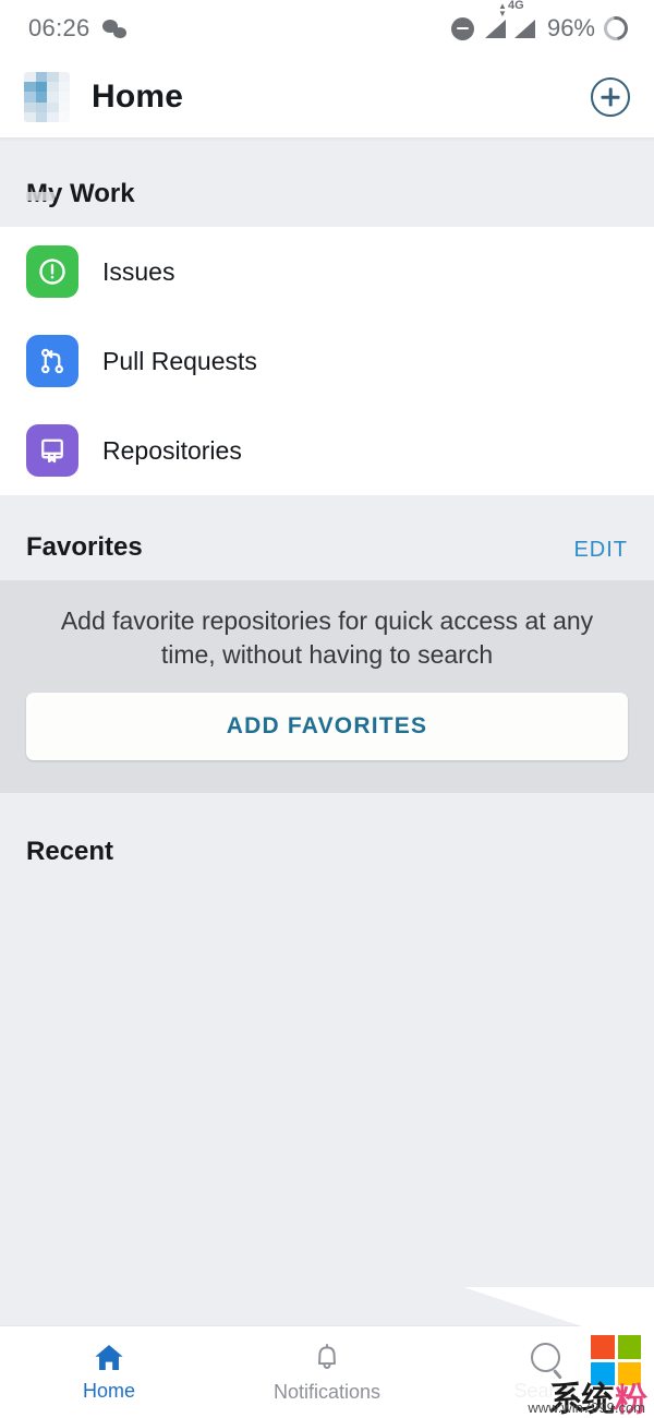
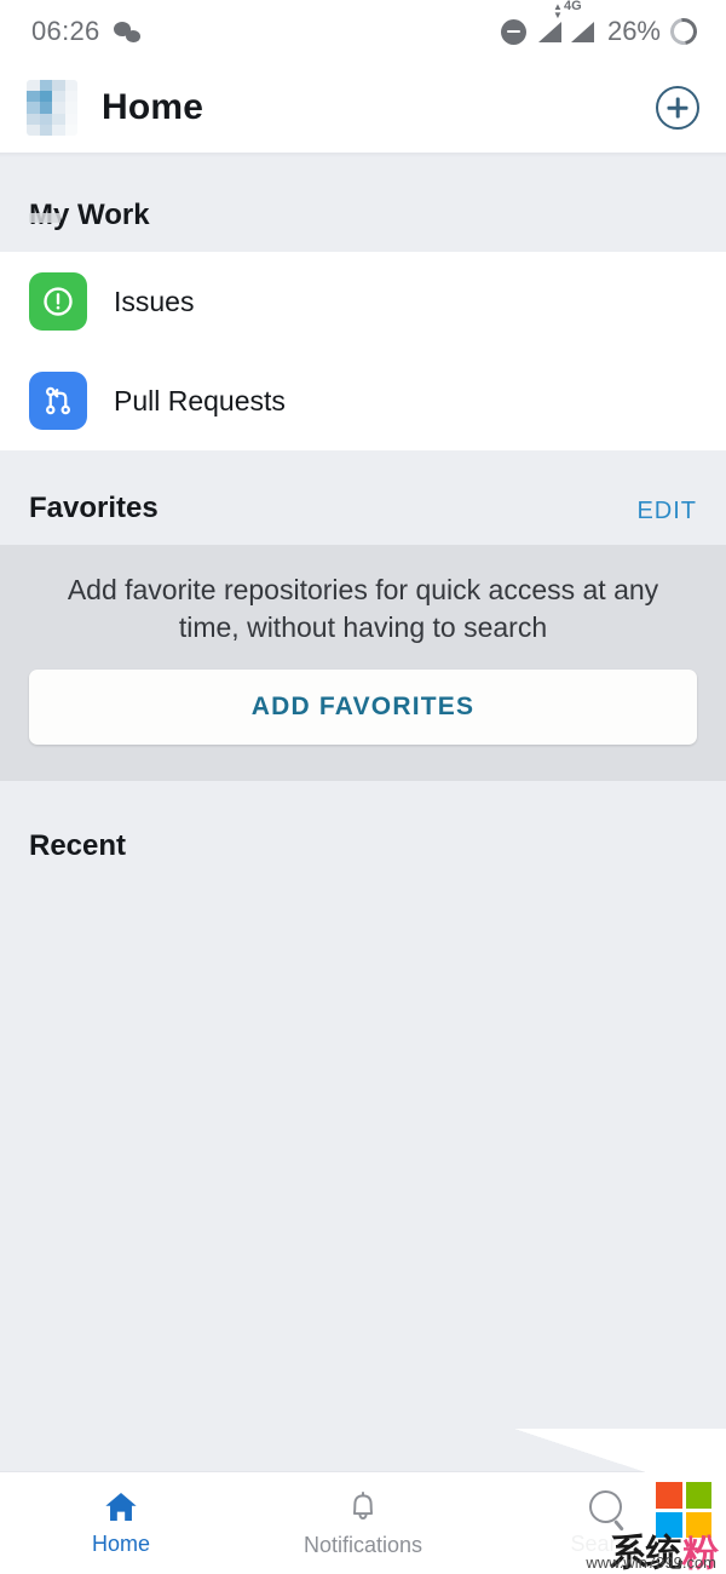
  06:26
  4G
  ▲
  ▼
- 96%
+ 26%
  Home
  My Work
  Issues
  Pull Requests
- Repositories
  Favorites
  EDIT
  Add favorite repositories for quick access at any time, without having to search
  ADD FAVORITES
  Recent
  Home
  Notifications
  Search
  系统粉
  www.win7999.com
